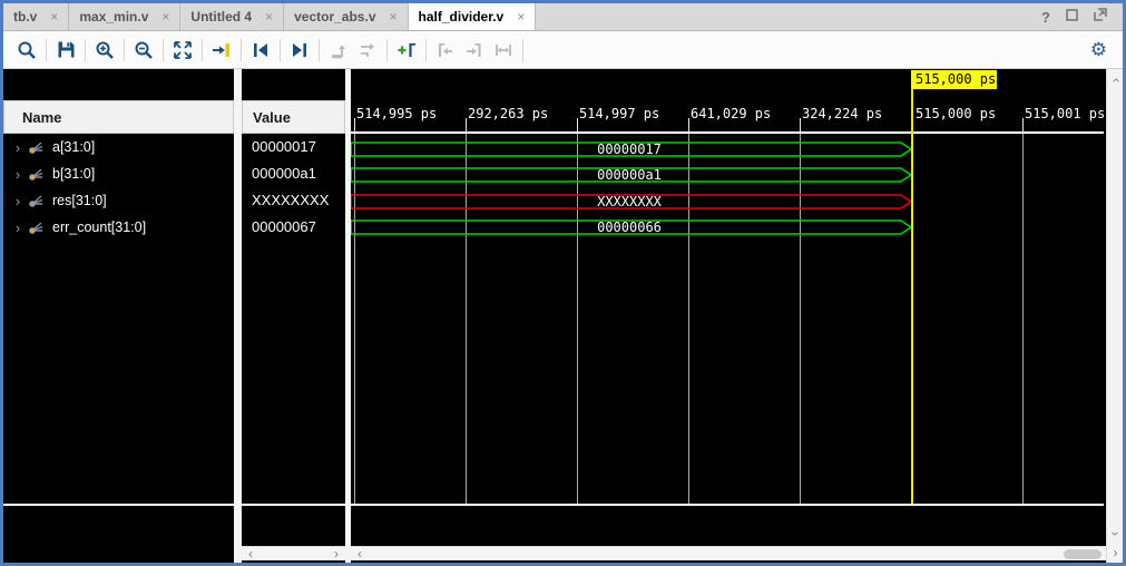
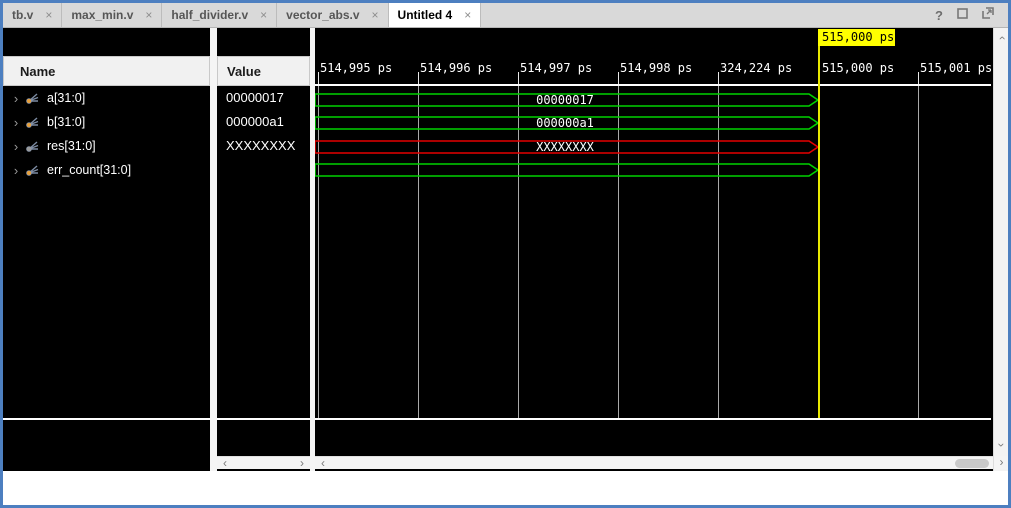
  tb.v
  ×
  max_min.v
  ×
- Untitled 4
+ half_divider.v
  ×
  vector_abs.v
  ×
- half_divider.v
+ Untitled 4
  ×
  ?
- ⚙
  Name
  ›
  a[31:0]
  ›
  b[31:0]
  ›
  res[31:0]
  ›
  err_count[31:0]
  Value
  00000017
  000000a1
  XXXXXXXX
- 00000067
  ‹
  ›
  515,000 ps
  514,995 ps
- 292,263 ps
+ 514,996 ps
  514,997 ps
- 641,029 ps
+ 514,998 ps
  324,224 ps
  515,000 ps
  515,001 ps
  00000017
  000000a1
  XXXXXXXX
- 00000066
  ‹
  ›
